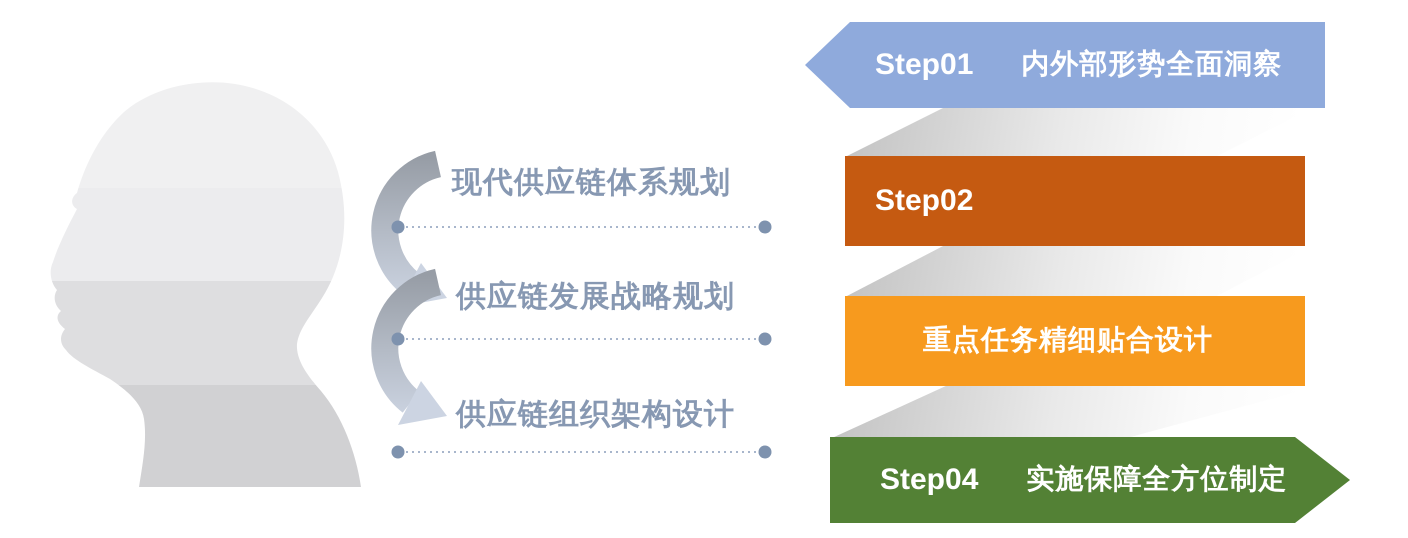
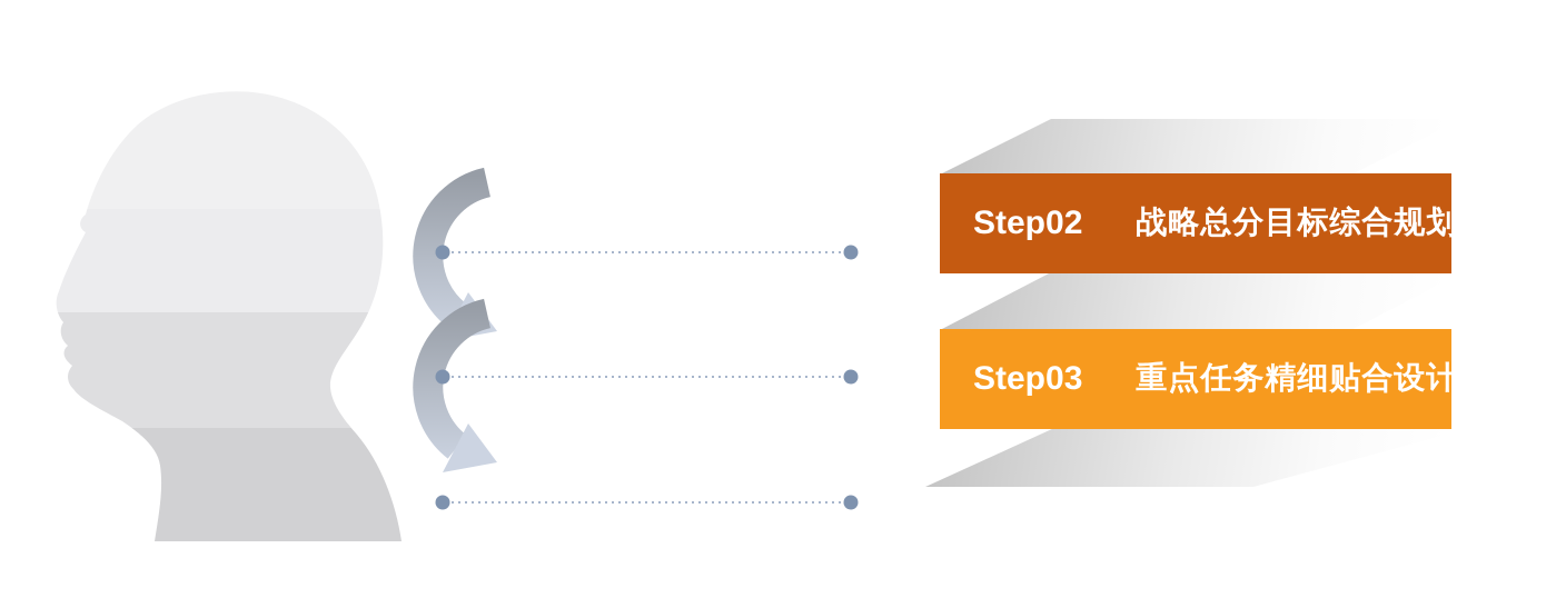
- 现代供应链体系规划
- 供应链发展战略规划
- 供应链组织架构设计
- Step01
- 内外部形势全面洞察
  Step02
+ 战略总分目标综合规划
+ Step03
  重点任务精细贴合设计
- Step04
- 实施保障全方位制定
